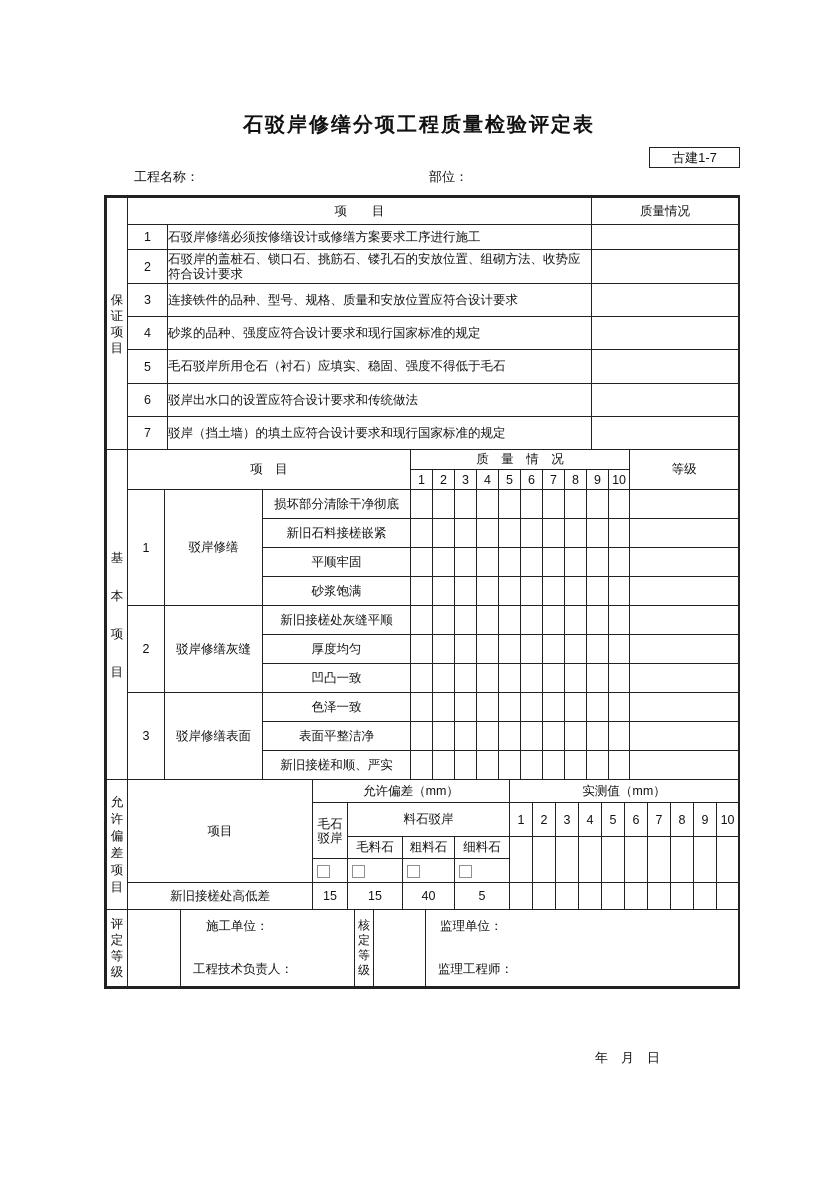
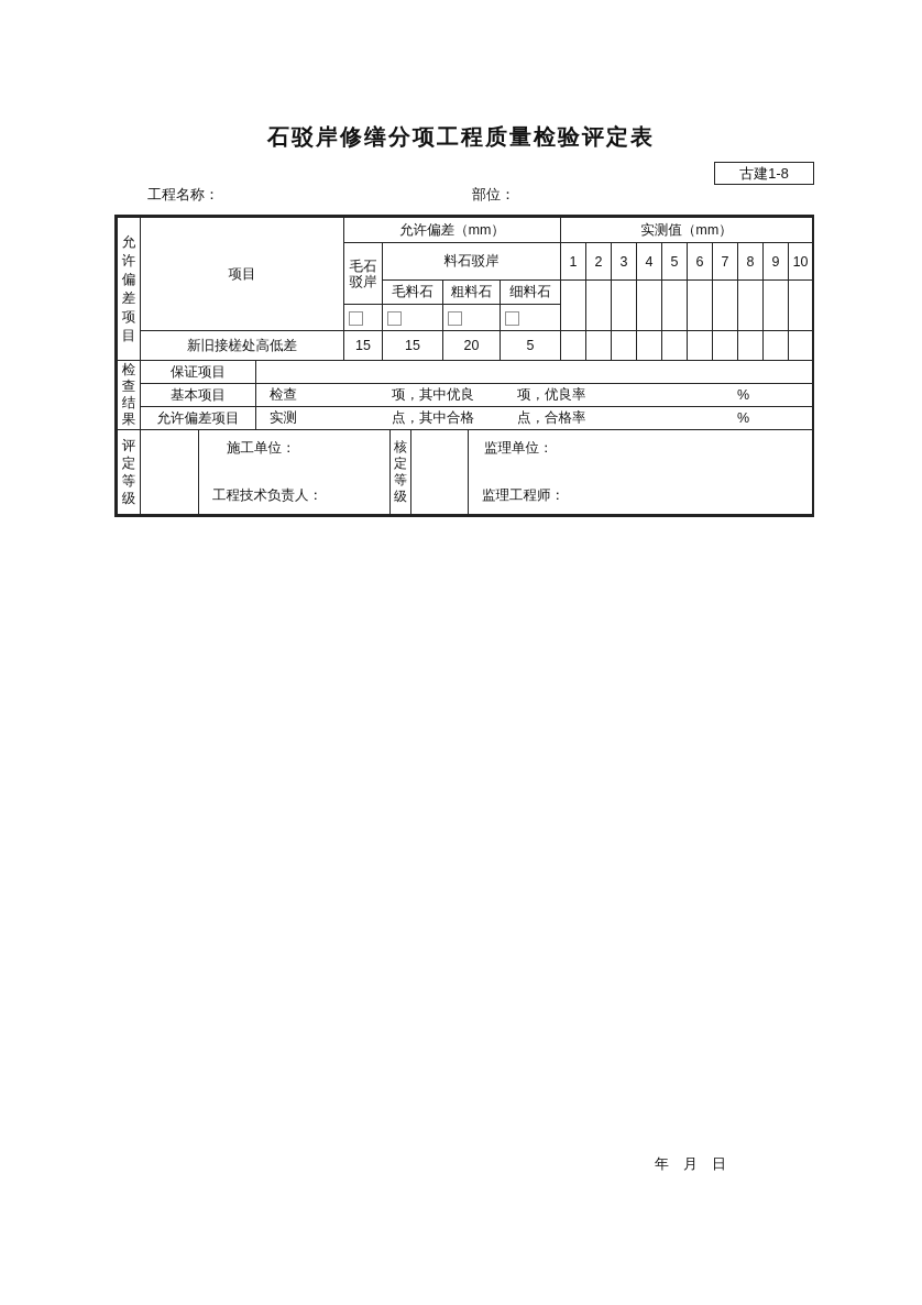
  石驳岸修缮分项工程质量检验评定表
- 古建1-7
+ 古建1-8
  工程名称：
  部位：
- 保证项目	项 目	质量情况
- 1	石驳岸修缮必须按修缮设计或修缮方案要求工序进行施工
- 2	石驳岸的盖桩石、锁口石、挑筋石、镂孔石的安放位置、组砌方法、收势应符合设计要求
- 3	连接铁件的品种、型号、规格、质量和安放位置应符合设计要求
- 4	砂浆的品种、强度应符合设计要求和现行国家标准的规定
- 5	毛石驳岸所用仓石（衬石）应填实、稳固、强度不得低于毛石
- 6	驳岸出水口的设置应符合设计要求和传统做法
- 7	驳岸（挡土墙）的填土应符合设计要求和现行国家标准的规定
- 基本项目	项 目	质 量 情 况	等级
- 1	2	3	4	5	6	7	8	9	10
- 1	驳岸修缮	损坏部分清除干净彻底
- 新旧石料接槎嵌紧
- 平顺牢固
- 砂浆饱满
- 2	驳岸修缮灰缝	新旧接槎处灰缝平顺
- 厚度均匀
- 凹凸一致
- 3	驳岸修缮表面	色泽一致
- 表面平整洁净
- 新旧接槎和顺、严实
  允许偏差项目	项目	允许偏差（mm）	实测值（mm）
  毛石驳岸	料石驳岸	1	2	3	4	5	6	7	8	9	10
  毛料石	粗料石	细料石
- 新旧接槎处高低差	15	15	40	5
+ 新旧接槎处高低差	15	15	20	5
+ 检查结果	保证项目
+ 基本项目	检查 项，其中优良 项，优良率 %
+ 允许偏差项目	实测 点，其中合格 点，合格率 %
  评定等级		施工单位： 工程技术负责人：	核定等级		监理单位： 监理工程师：
  年 月 日
